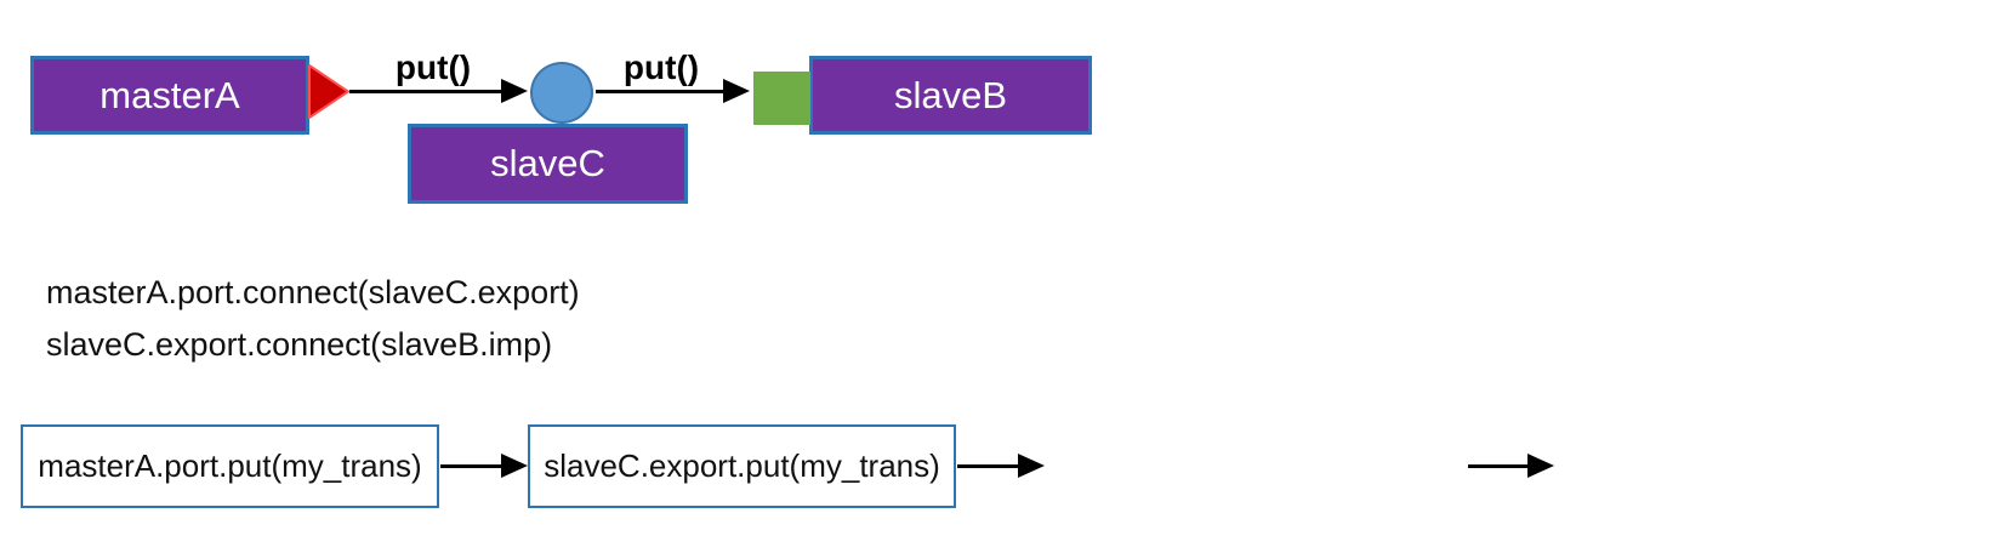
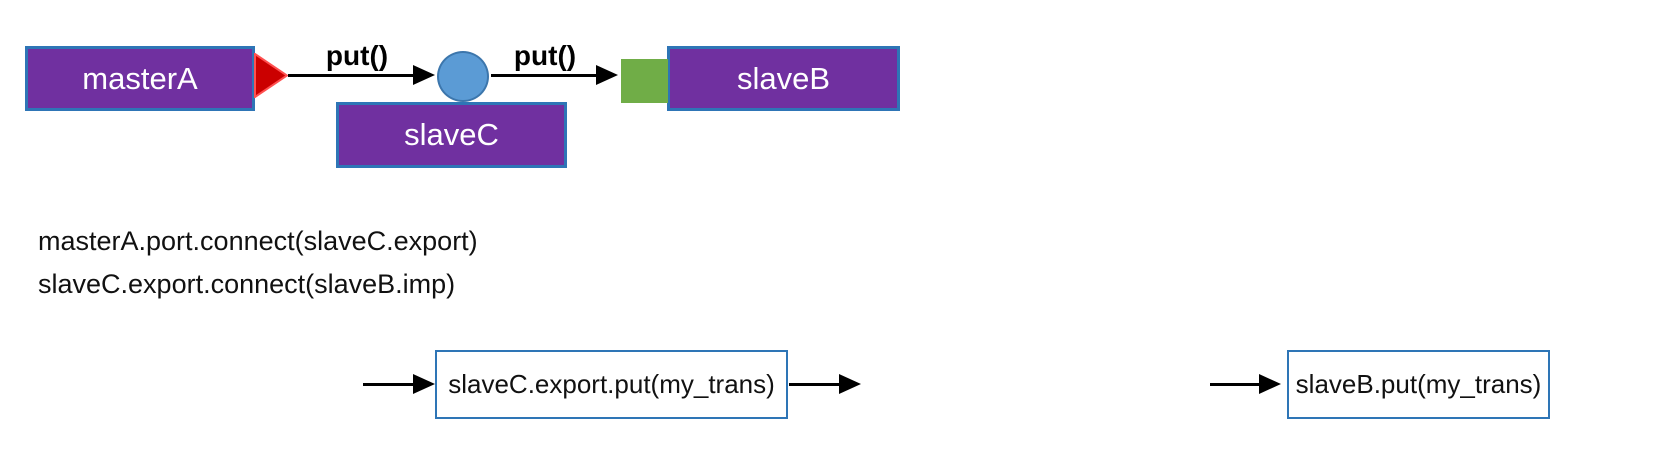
  masterA
  put()
  slaveC
  put()
  slaveB
  masterA.port.connect(slaveC.export)
  slaveC.export.connect(slaveB.imp)
- masterA.port.put(my_trans)
  slaveC.export.put(my_trans)
+ slaveB.put(my_trans)
